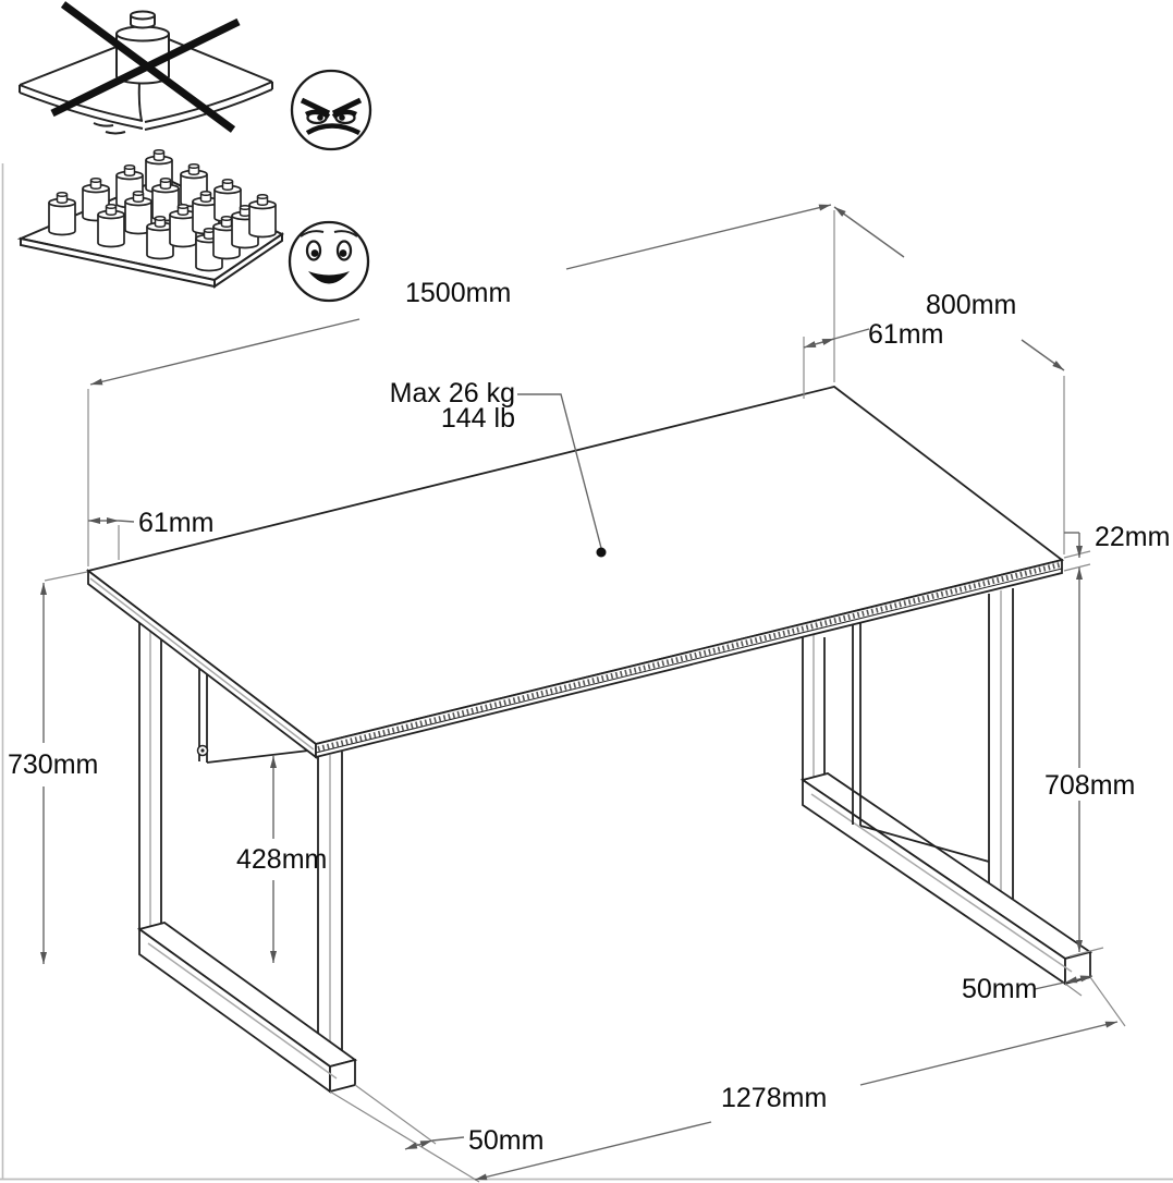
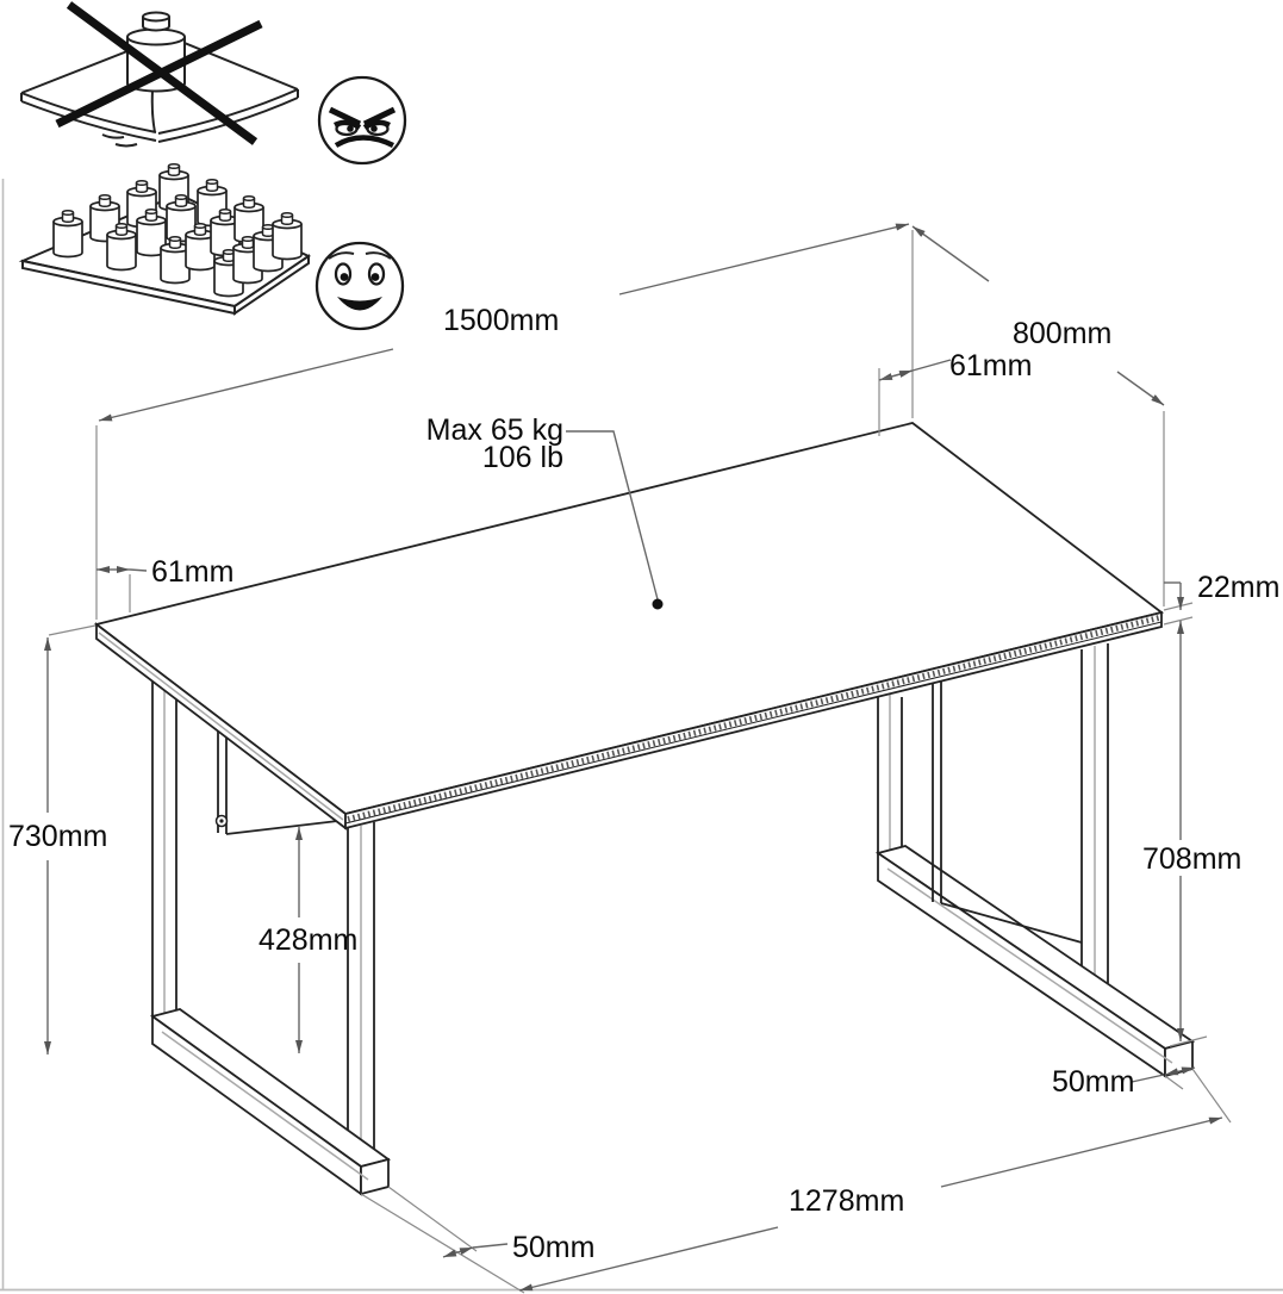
  1500mm
  800mm
  61mm
  61mm
- Max 26 kg
+ Max 65 kg
- 144 lb
+ 106 lb
  22mm
  708mm
  730mm
  428mm
  50mm
  50mm
  1278mm
